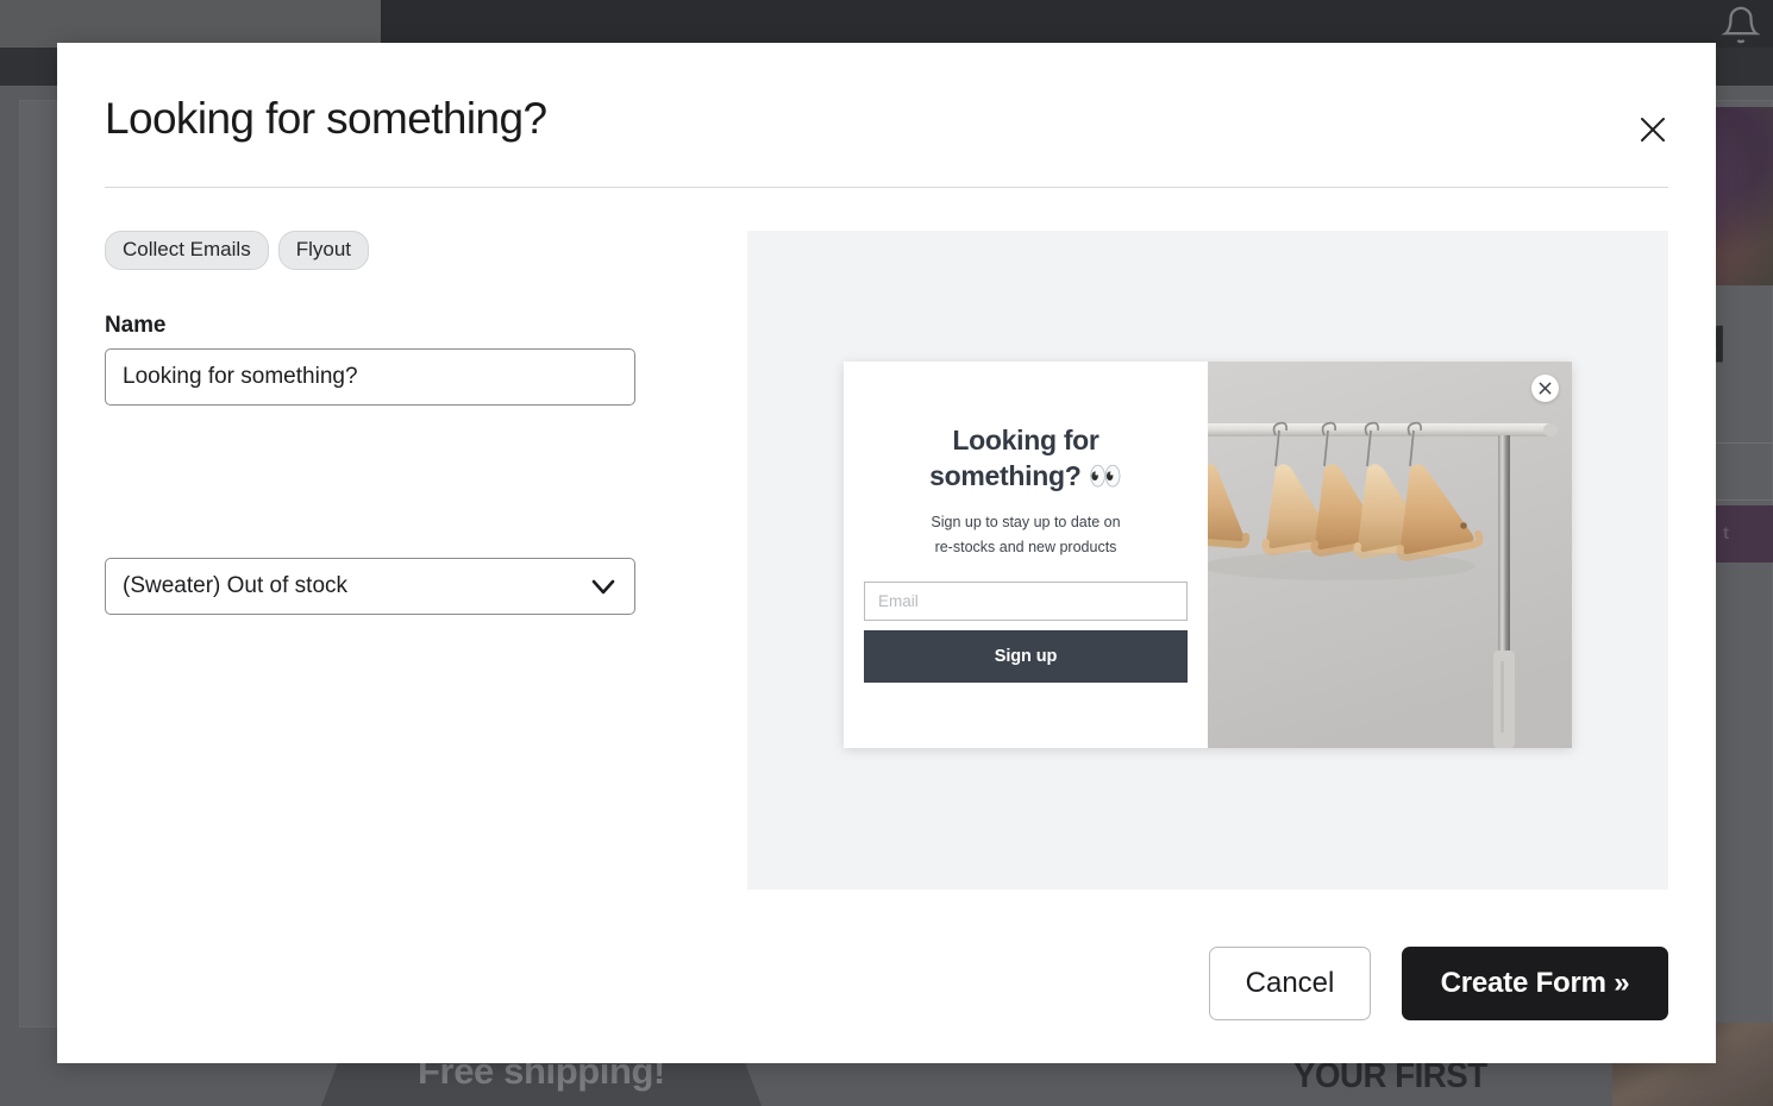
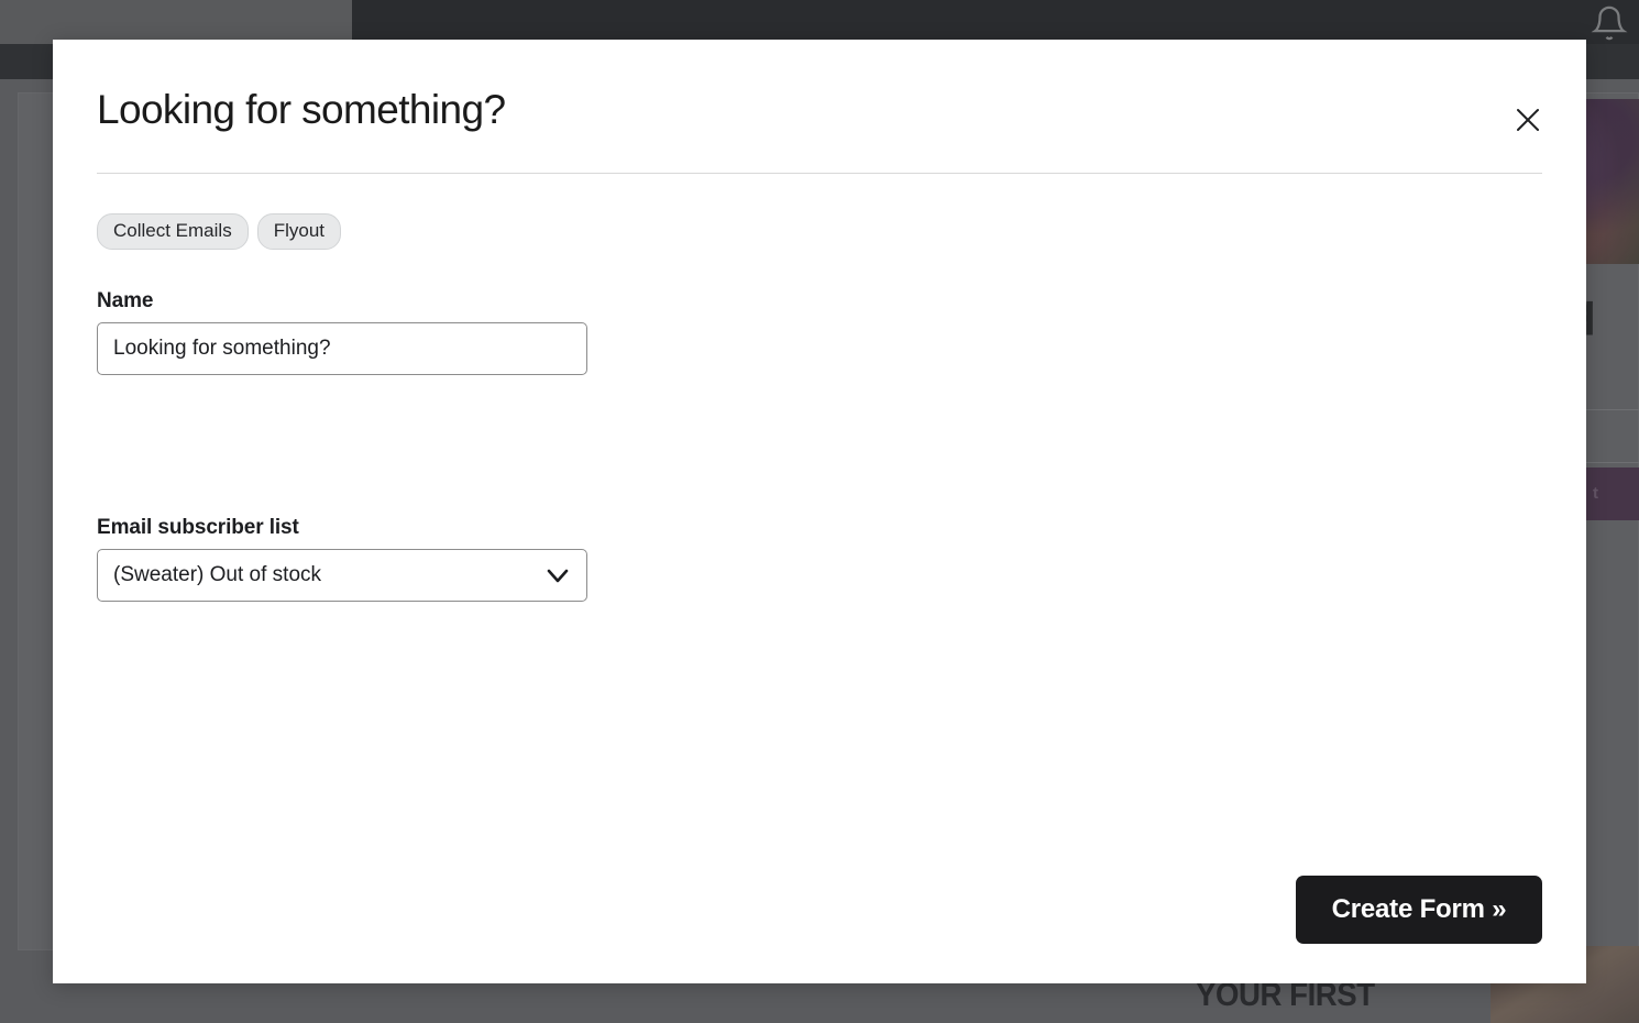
  t
- Free shipping!
  YOUR FIRST
  Looking for something?
  Collect Emails
  Flyout
  Name
  Looking for something?
+ Email subscriber list
  (Sweater) Out of stock
- Looking for something? 👀
- Sign up to stay up to date on
- re-stocks and new products
- Email
- Sign up
- Cancel
  Create Form »
